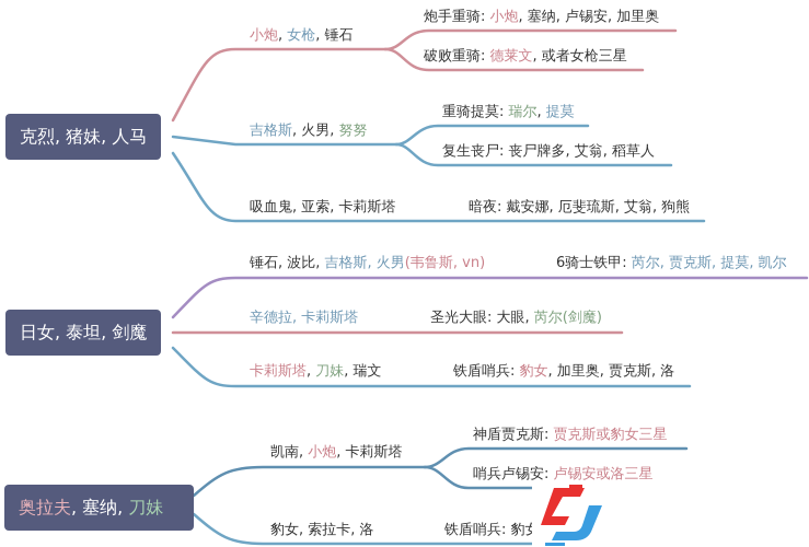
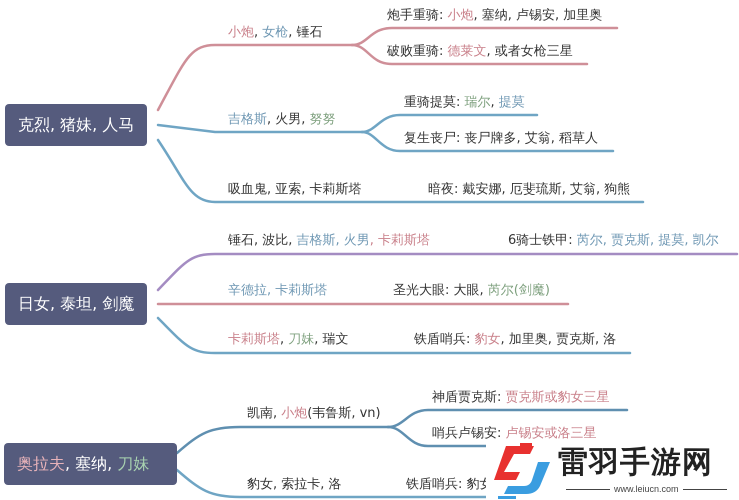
  克烈, 猪妹, 人马
  小炮, 女枪, 锤石
  炮手重骑: 小炮, 塞纳, 卢锡安, 加里奥
  破败重骑: 德莱文, 或者女枪三星
  吉格斯, 火男, 努努
  重骑提莫: 瑞尔, 提莫
  复生丧尸: 丧尸牌多, 艾翁, 稻草人
  吸血鬼, 亚索, 卡莉斯塔
  暗夜: 戴安娜, 厄斐琉斯, 艾翁, 狗熊
  日女, 泰坦, 剑魔
- 锤石, 波比, 吉格斯, 火男(韦鲁斯, vn)
+ 锤石, 波比, 吉格斯, 火男, 卡莉斯塔
  6骑士铁甲: 芮尔, 贾克斯, 提莫, 凯尔
  辛德拉, 卡莉斯塔
  圣光大眼: 大眼, 芮尔(剑魔)
  卡莉斯塔, 刀妹, 瑞文
  铁盾哨兵: 豹女, 加里奥, 贾克斯, 洛
  奥拉夫, 塞纳, 刀妹
- 凯南, 小炮, 卡莉斯塔
+ 凯南, 小炮(韦鲁斯, vn)
  神盾贾克斯: 贾克斯或豹女三星
  哨兵卢锡安: 卢锡安或洛三星
  豹女, 索拉卡, 洛
  铁盾哨兵: 豹
+ 雷羽手游网
+ www.leiucn.com
